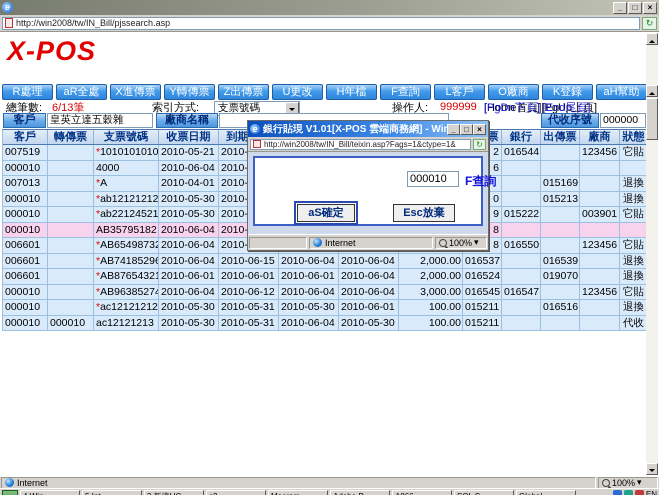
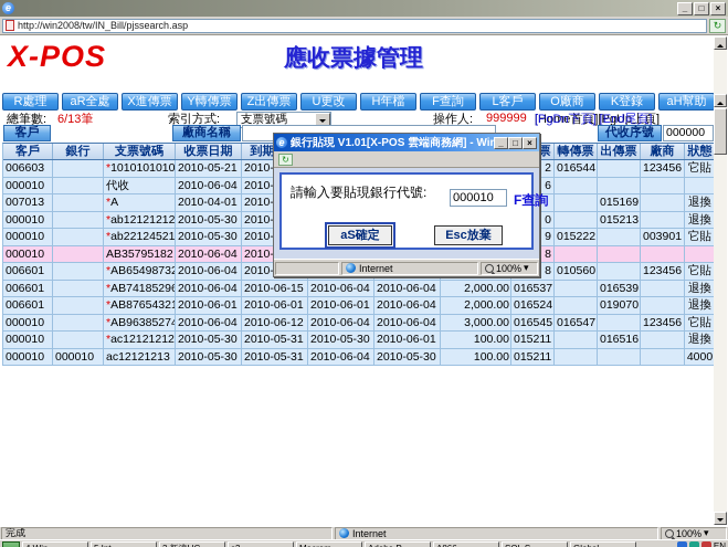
  e
  _
  □
  ×
  http://win2008/tw/IN_Bill/pjssearch.asp
  ↻
  X-POS
+ 應收票據管理
  R處理
  aR全處
  X進傳票
  Y轉傳票
  Z出傳票
  U更改
  H年檔
  F查詢
  L客戶
  O廠商
  K登錄
  aH幫助
  總筆數:
  6/13筆
  索引方式:
  支票號碼
  操作人:
  999999
  [Home首頁][PgUp上頁]
  [PgDn下頁] [End尾頁]
  客戶
- 皇英立達五穀雜
  廠商名稱
  代收序號
  000000
  客戶
- 轉傳票
+ 銀行
  支票號碼
  收票日期
- 銀行
+ 轉傳票
  出傳票
  廠商
  狀態
- 007519
+ 006603
  *1010101010
  2010-05-21
  2
  016544
  123456
  它貼
  000010
- 4000
+ 代收
  2010-06-04
  6
  007013
  *A
  2010-04-01
  015169
  退換
  000010
  *ab12121212
  2010-05-30
  0
  015213
  退換
  000010
  *ab22124521
  2010-05-30
  9
  015222
  003901
  它貼
  000010
  AB35795182
  2010-06-04
  8
  006601
  *AB65498732
  2010-06-04
  8
- 016550
+ 010560
  123456
  它貼
  006601
  *AB74185296
  2010-06-04
  2010-06-15
  2010-06-04
  2010-06-04
  2,000.00
  016537
  016539
  退換
  006601
  *AB87654321
  2010-06-01
  2010-06-01
  2010-06-01
  2010-06-04
  2,000.00
  016524
  019070
  退換
  000010
  *AB96385274
  2010-06-04
  2010-06-12
  2010-06-04
  2010-06-04
  3,000.00
  016545
  016547
  123456
  它貼
  000010
  *ac12121212
  2010-05-30
  2010-05-31
  2010-05-30
  2010-06-01
  100.00
  015211
  016516
  退換
  000010
  000010
  ac12121213
  2010-05-30
  2010-05-31
  2010-06-04
  2010-05-30
  100.00
  015211
- 代收
+ 4000
  e
  銀行貼現 V1.01[X-POS 雲端商務網] - Wi
  _
  □
  ×
- http://win2008/tw/IN_Bill/teixin.asp?Fags=1&ctype=1&
  ↻
+ 請輸入要貼現銀行代號:
  000010
  F查詢
  aS確定
  Esc放棄
  Internet
  100%
  ▾
+ 完成
  Internet
  100%
  ▾
